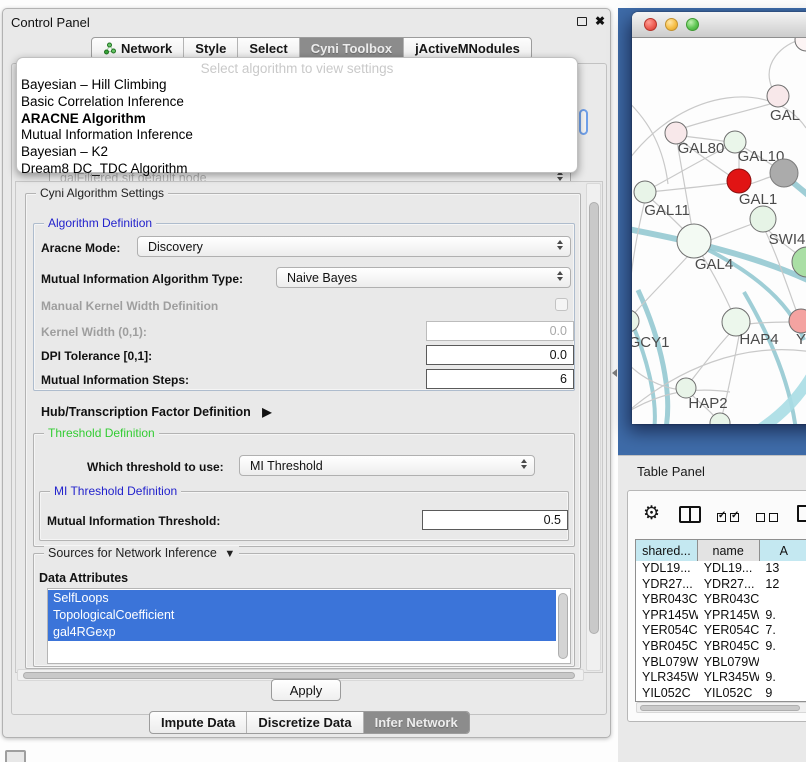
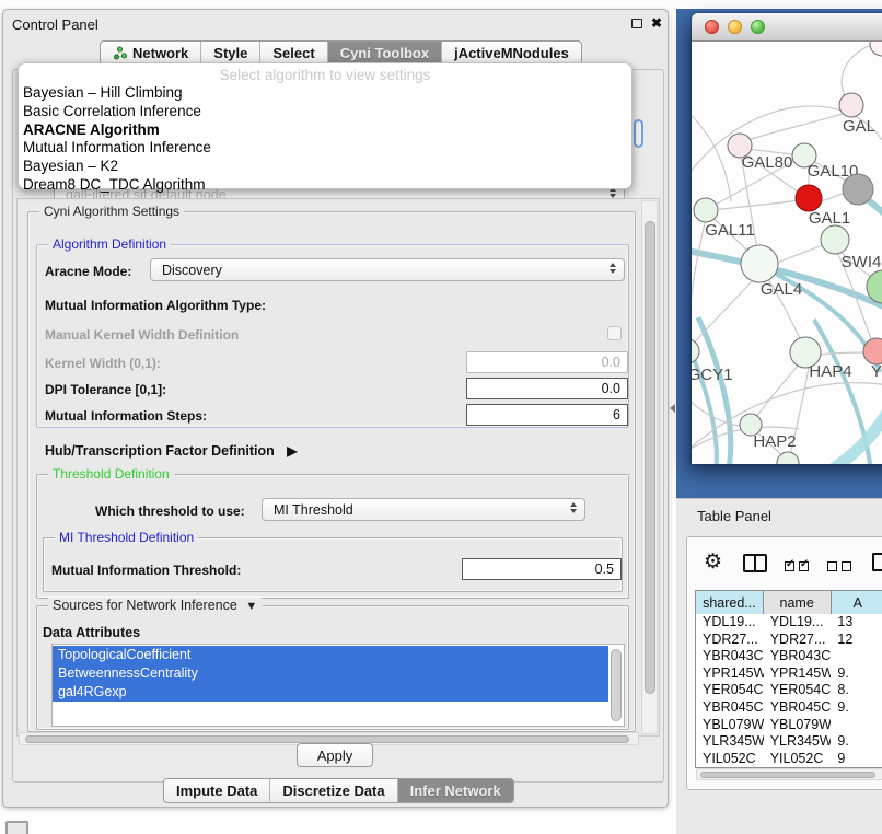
  Control Panel
  ✖
  Network
  Style
  Select
  Cyni Toolbox
  jActiveMNodules
  galFiltered.sif default node
  Cyni Algorithm Settings
  Algorithm Definition
  Aracne Mode:
  Discovery
  Mutual Information Algorithm Type:
- Naive Bayes
  Manual Kernel Width Definition
  Kernel Width (0,1):
  0.0
  DPI Tolerance [0,1]:
  0.0
  Mutual Information Steps:
  6
  Hub/Transcription Factor Definition ▶
  Threshold Definition
  Which threshold to use:
  MI Threshold
  MI Threshold Definition
  Mutual Information Threshold:
  0.5
  Sources for Network Inference ▼
  Data Attributes
- SelfLoops
  TopologicalCoefficient
+ BetweennessCentrality
  gal4RGexp
  Apply
  Impute Data
  Discretize Data
  Infer Network
  Select algorithm to view settings
  Bayesian – Hill Climbing
  Basic Correlation Inference
  ARACNE Algorithm
  Mutual Information Inference
  Bayesian – K2
  Dream8 DC_TDC Algorithm
  GAL
  GAL80
  GAL10
  GAL1
  GAL11
  SWI4
  GAL4
  GCY1
  HAP4
  Y
  HAP2
  Table Panel
  ⚙
  shared...
  name
  A
  YDL19...
  YDL19...
  13
  YDR27...
  YDR27...
  12
  YBR043C
  YBR043C
  YPR145W
  YPR145W
  9.
  YER054C
  YER054C
- 7.
+ 8.
  YBR045C
  YBR045C
  9.
  YBL079W
  YBL079W
  YLR345W
  YLR345W
  9.
  YIL052C
  YIL052C
  9
